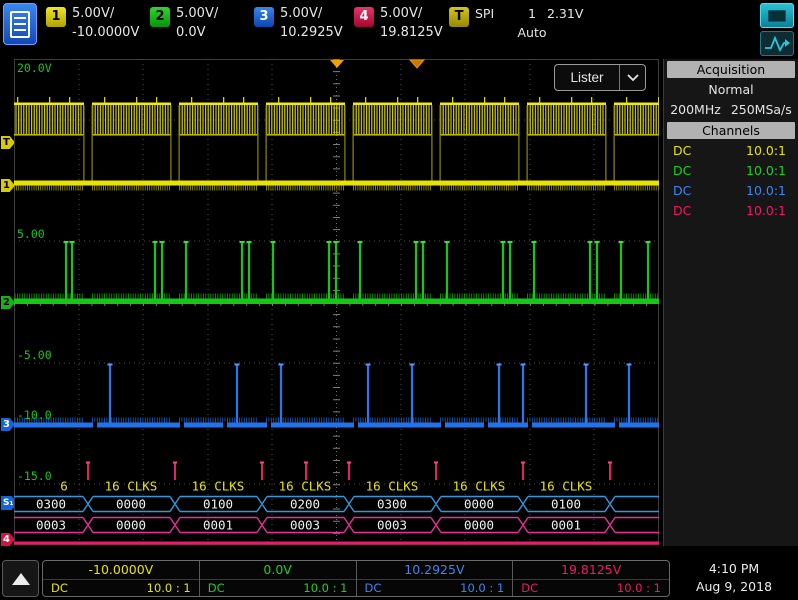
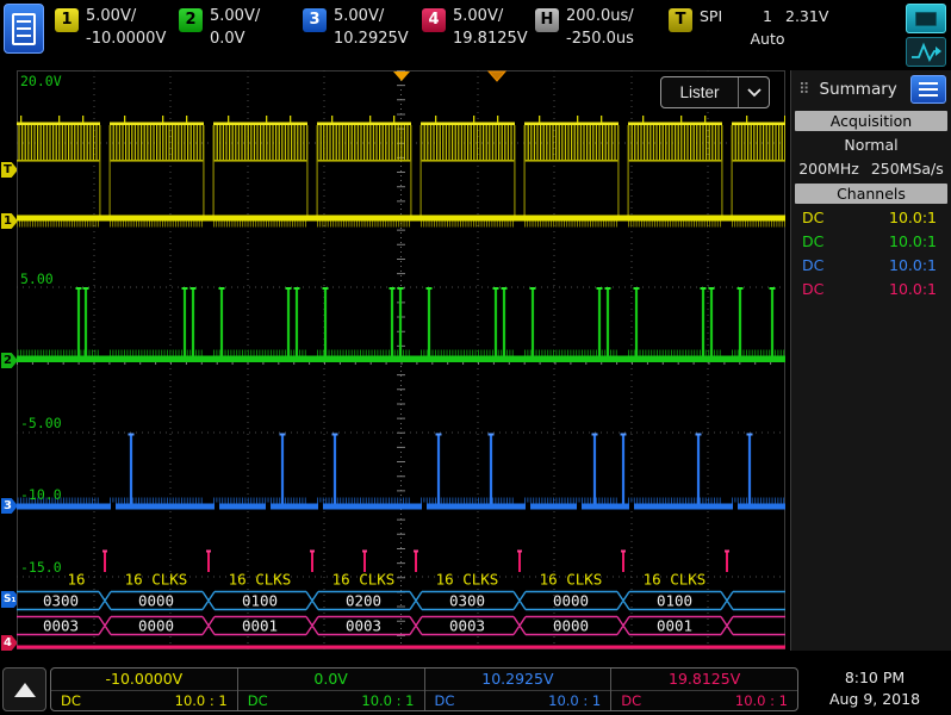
  1
  5.00V/
  -10.0000V
  2
  5.00V/
  0.0V
  3
  5.00V/
  10.2925V
  4
  5.00V/
  19.8125V
+ H
+ 200.0us/
+ -250.0us
  T
  SPI
  1
  2.31V
  Auto
  T
  1
  2
  3
  S₁
  4
- 6
+ 16
  16 CLKS
  16 CLKS
  16 CLKS
  16 CLKS
  16 CLKS
  16 CLKS
  0300
  0000
  0100
  0200
  0300
  0000
  0100
  0003
  0000
  0001
  0003
  0003
  0000
  0001
  20.0V
  5.00
  -5.00
  -10.0
  -15.0
  Lister
+ ⠿
+ Summary
  Acquisition
  Normal
  200MHz
  250MSa/s
  Channels
  DC
  10.0:1
  DC
  10.0:1
  DC
  10.0:1
  DC
  10.0:1
  -10.0000V
  DC
  10.0 : 1
  0.0V
  DC
  10.0 : 1
  10.2925V
  DC
  10.0 : 1
  19.8125V
  DC
  10.0 : 1
- 4:10 PM
+ 8:10 PM
  Aug 9, 2018
